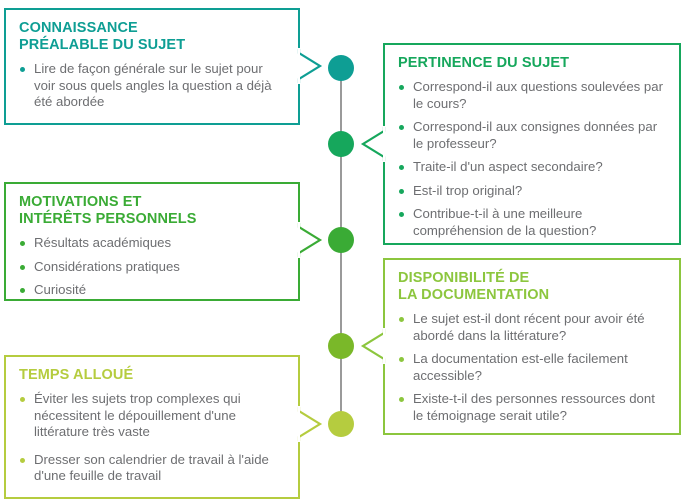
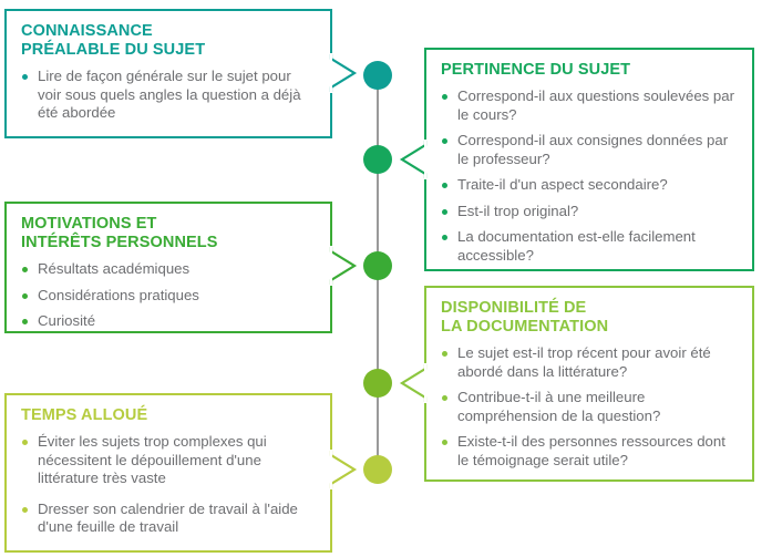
  CONNAISSANCE
  PRÉALABLE DU SUJET
  Lire de façon générale sur le sujet pour voir sous quels angles la question a déjà été abordée
  PERTINENCE DU SUJET
  Correspond-il aux questions soulevées par le cours?
  Correspond-il aux consignes données par le professeur?
  Traite-il d'un aspect secondaire?
  Est-il trop original?
- Contribue-t-il à une meilleure compréhension de la question?
+ La documentation est-elle facilement accessible?
  MOTIVATIONS ET
  INTÉRÊTS PERSONNELS
  Résultats académiques
  Considérations pratiques
  Curiosité
  DISPONIBILITÉ DE
  LA DOCUMENTATION
- Le sujet est-il dont récent pour avoir été abordé dans la littérature?
+ Le sujet est-il trop récent pour avoir été abordé dans la littérature?
- La documentation est-elle facilement accessible?
+ Contribue-t-il à une meilleure compréhension de la question?
  Existe-t-il des personnes ressources dont le témoignage serait utile?
  TEMPS ALLOUÉ
  Éviter les sujets trop complexes qui nécessitent le dépouillement d'une littérature très vaste
  Dresser son calendrier de travail à l'aide d'une feuille de travail
